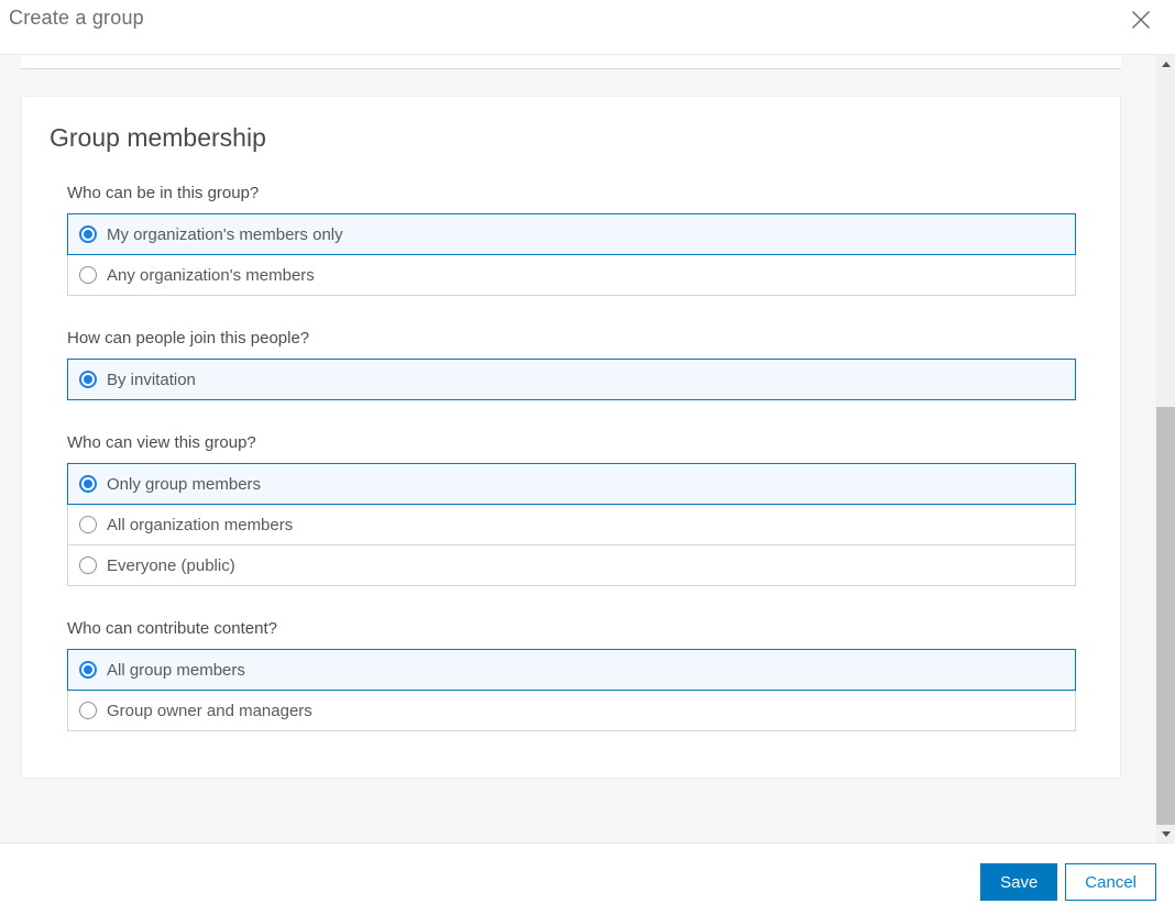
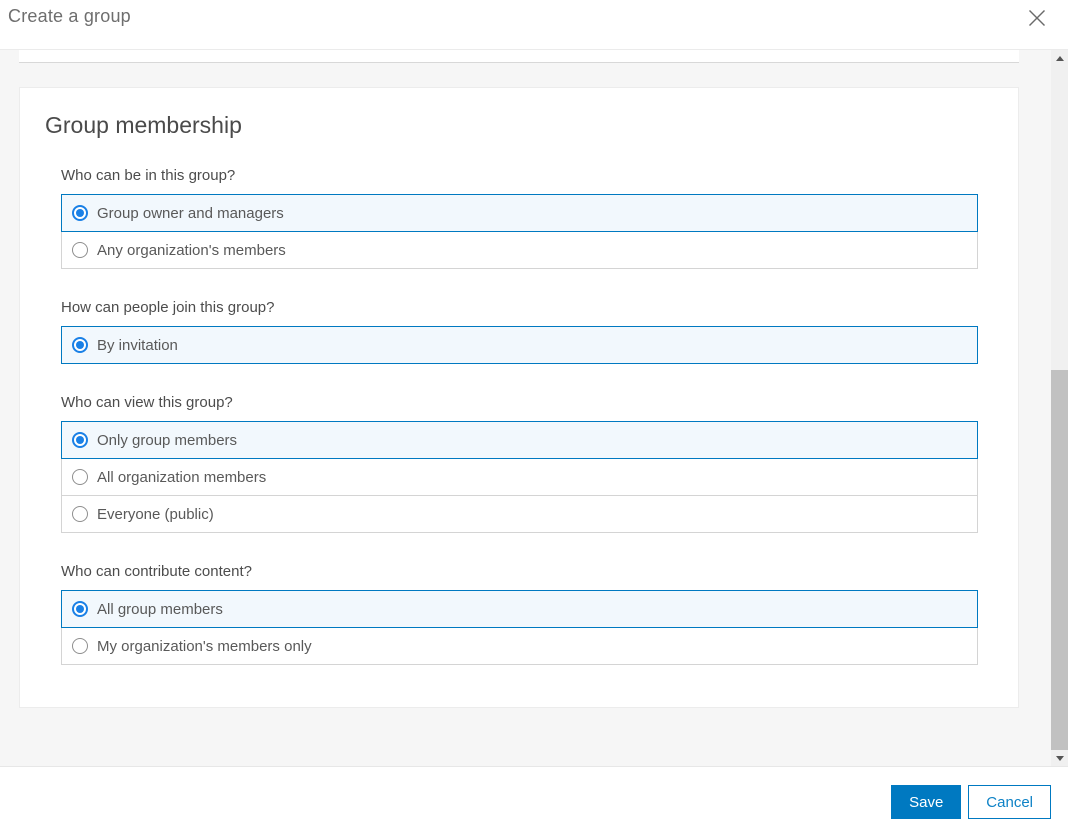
  Create a group
  Group membership
  Who can be in this group?
- My organization's members only
+ Group owner and managers
  Any organization's members
- How can people join this people?
+ How can people join this group?
  By invitation
  Who can view this group?
  Only group members
  All organization members
  Everyone (public)
  Who can contribute content?
  All group members
- Group owner and managers
+ My organization's members only
  Save
  Cancel
